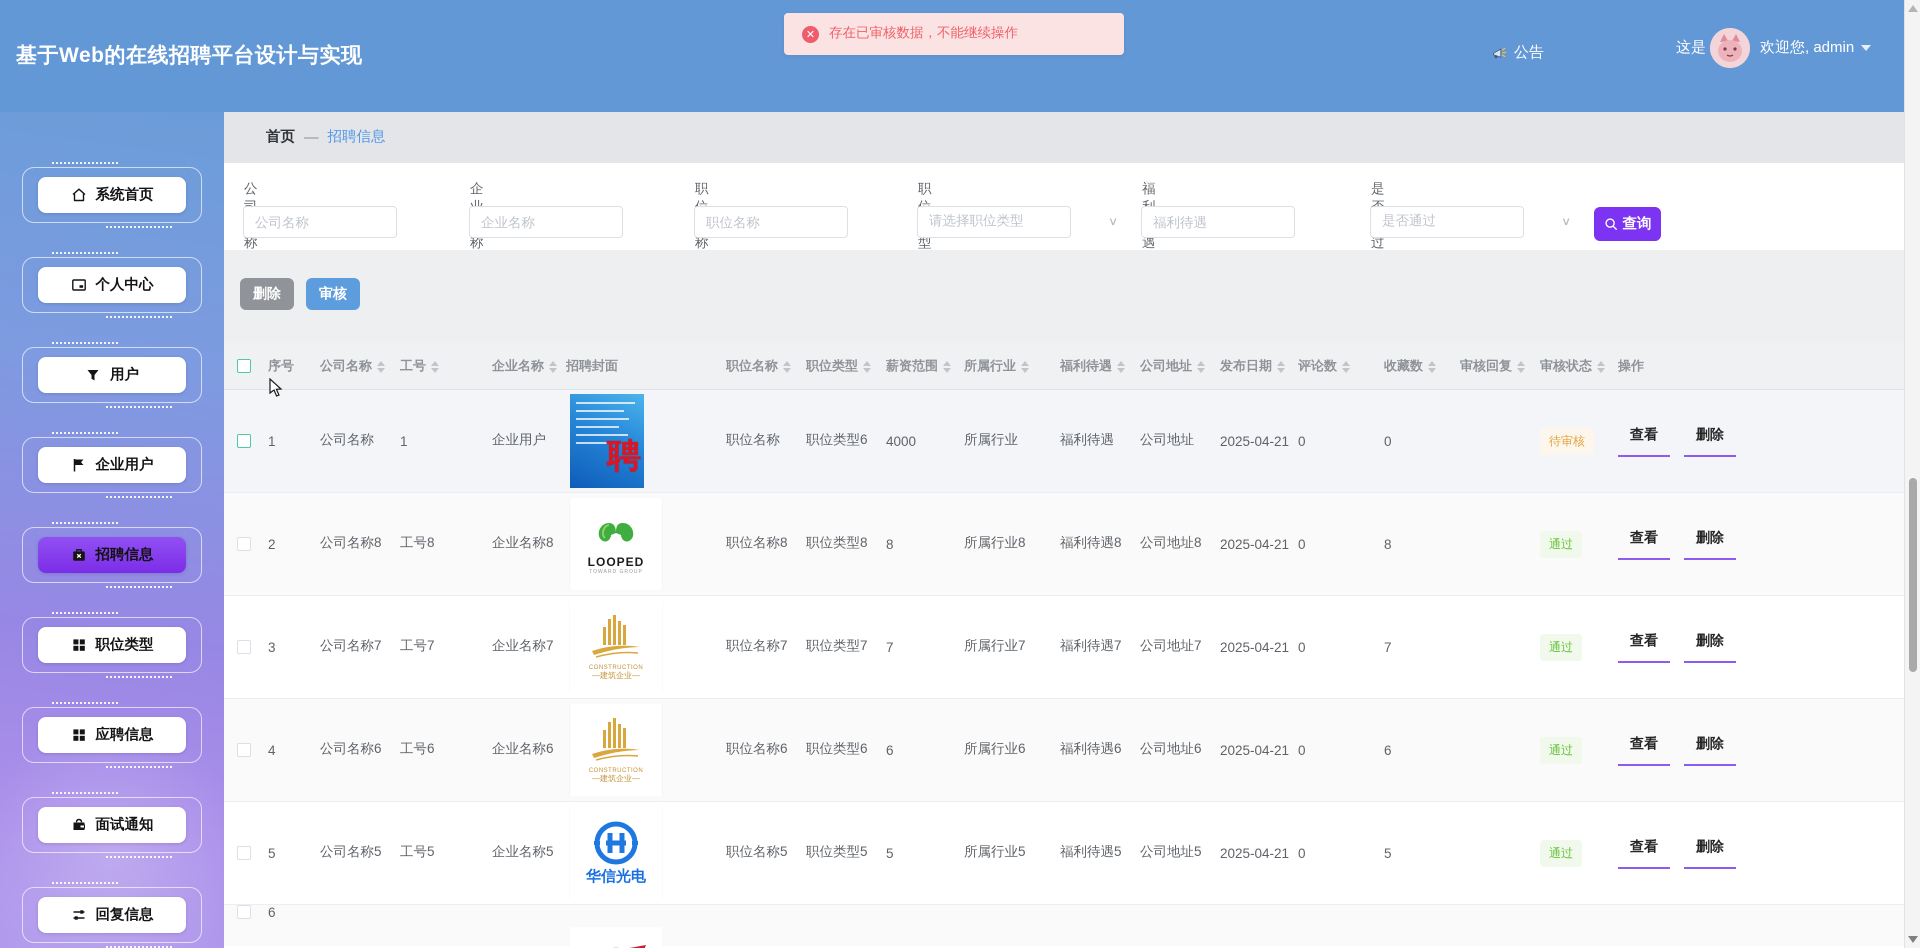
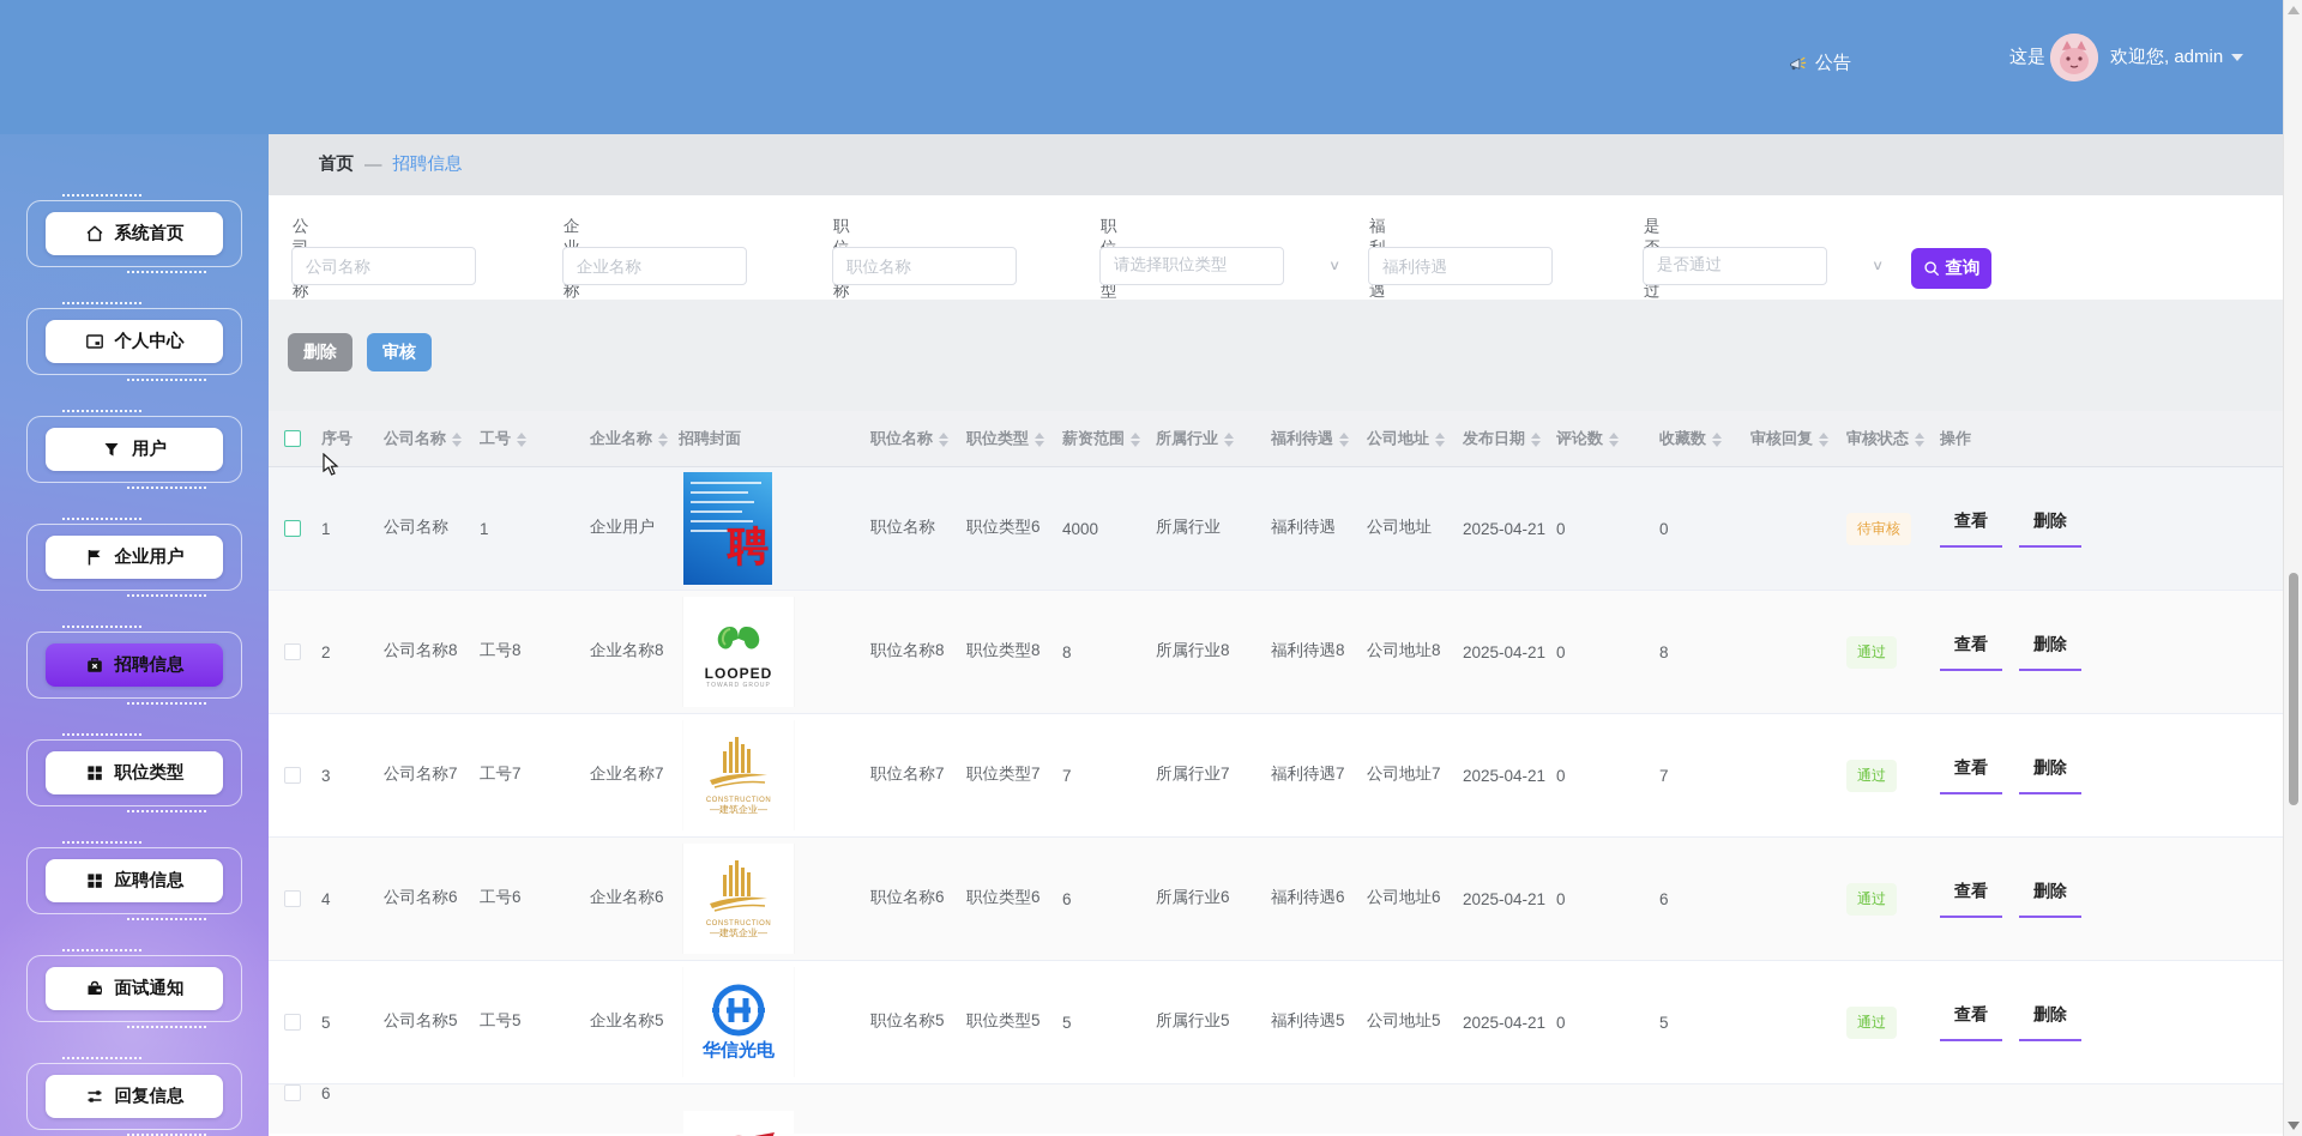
- 基于Web的在线招聘平台设计与实现
- ✕
- 存在已审核数据，不能继续操作
  公告
  这是
  欢迎您, admin
  系统首页
  个人中心
  用户
  企业用户
  招聘信息
  职位类型
  应聘信息
  面试通知
  回复信息
  首页
  —
  招聘信息
  公司名称
  企业名称
  职位名称
  请选择职位类型
  ∨
  福利待遇
  是否通过
  ∨
  查询
  删除
  审核
  序号
  公司名称
  工号
  企业名称
  招聘封面
  职位名称
  职位类型
  薪资范围
  所属行业
  福利待遇
  公司地址
  发布日期
  评论数
  收藏数
  审核回复
  审核状态
  操作
  1
  公司名称
  1
  企业用户
  聘
  职位名称
  职位类型6
  4000
  所属行业
  福利待遇
  公司地址
  2025-04-21
  0
  0
  待审核
  查看 删除
  2
  公司名称8
  工号8
  企业名称8
  LOOPED
  职位名称8
  职位类型8
  8
  所属行业8
  福利待遇8
  公司地址8
  2025-04-21
  0
  8
  通过
  查看 删除
  3
  公司名称7
  工号7
  企业名称7
  —建筑企业—
  职位名称7
  职位类型7
  7
  所属行业7
  福利待遇7
  公司地址7
  2025-04-21
  0
  7
  通过
  查看 删除
  4
  公司名称6
  工号6
  企业名称6
  —建筑企业—
  职位名称6
  职位类型6
  6
  所属行业6
  福利待遇6
  公司地址6
  2025-04-21
  0
  6
  通过
  查看 删除
  5
  公司名称5
  工号5
  企业名称5
  华信光电
  职位名称5
  职位类型5
  5
  所属行业5
  福利待遇5
  公司地址5
  2025-04-21
  0
  5
  通过
  查看 删除
  6
